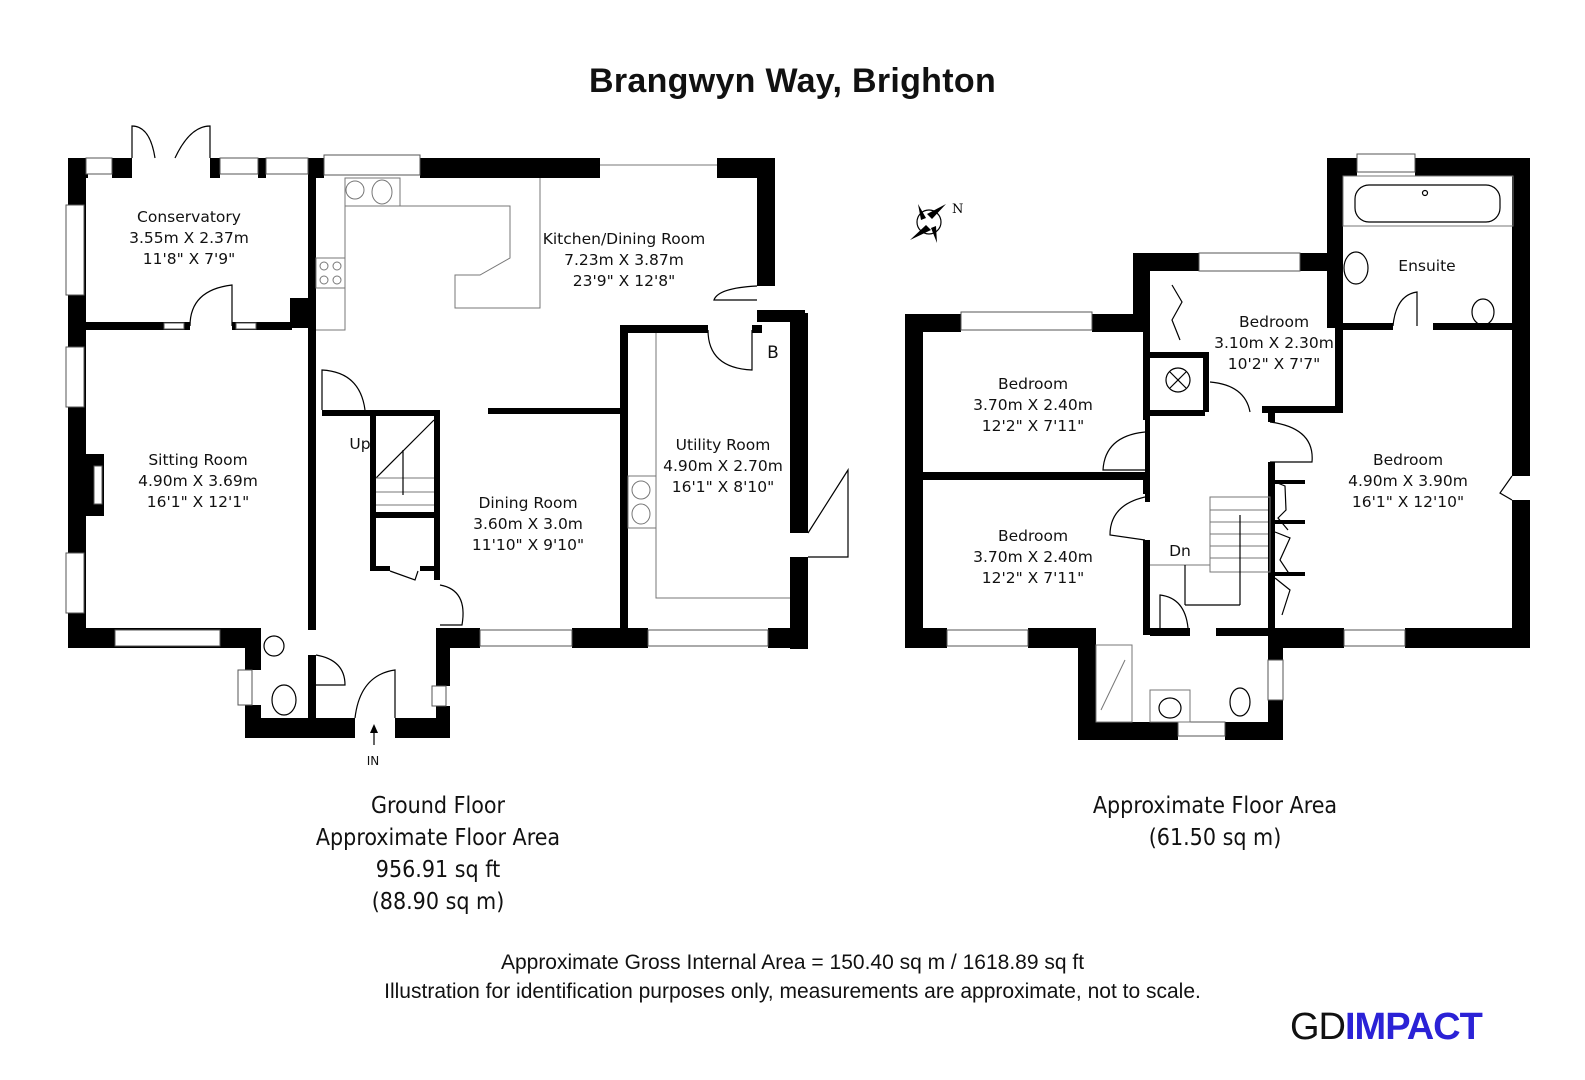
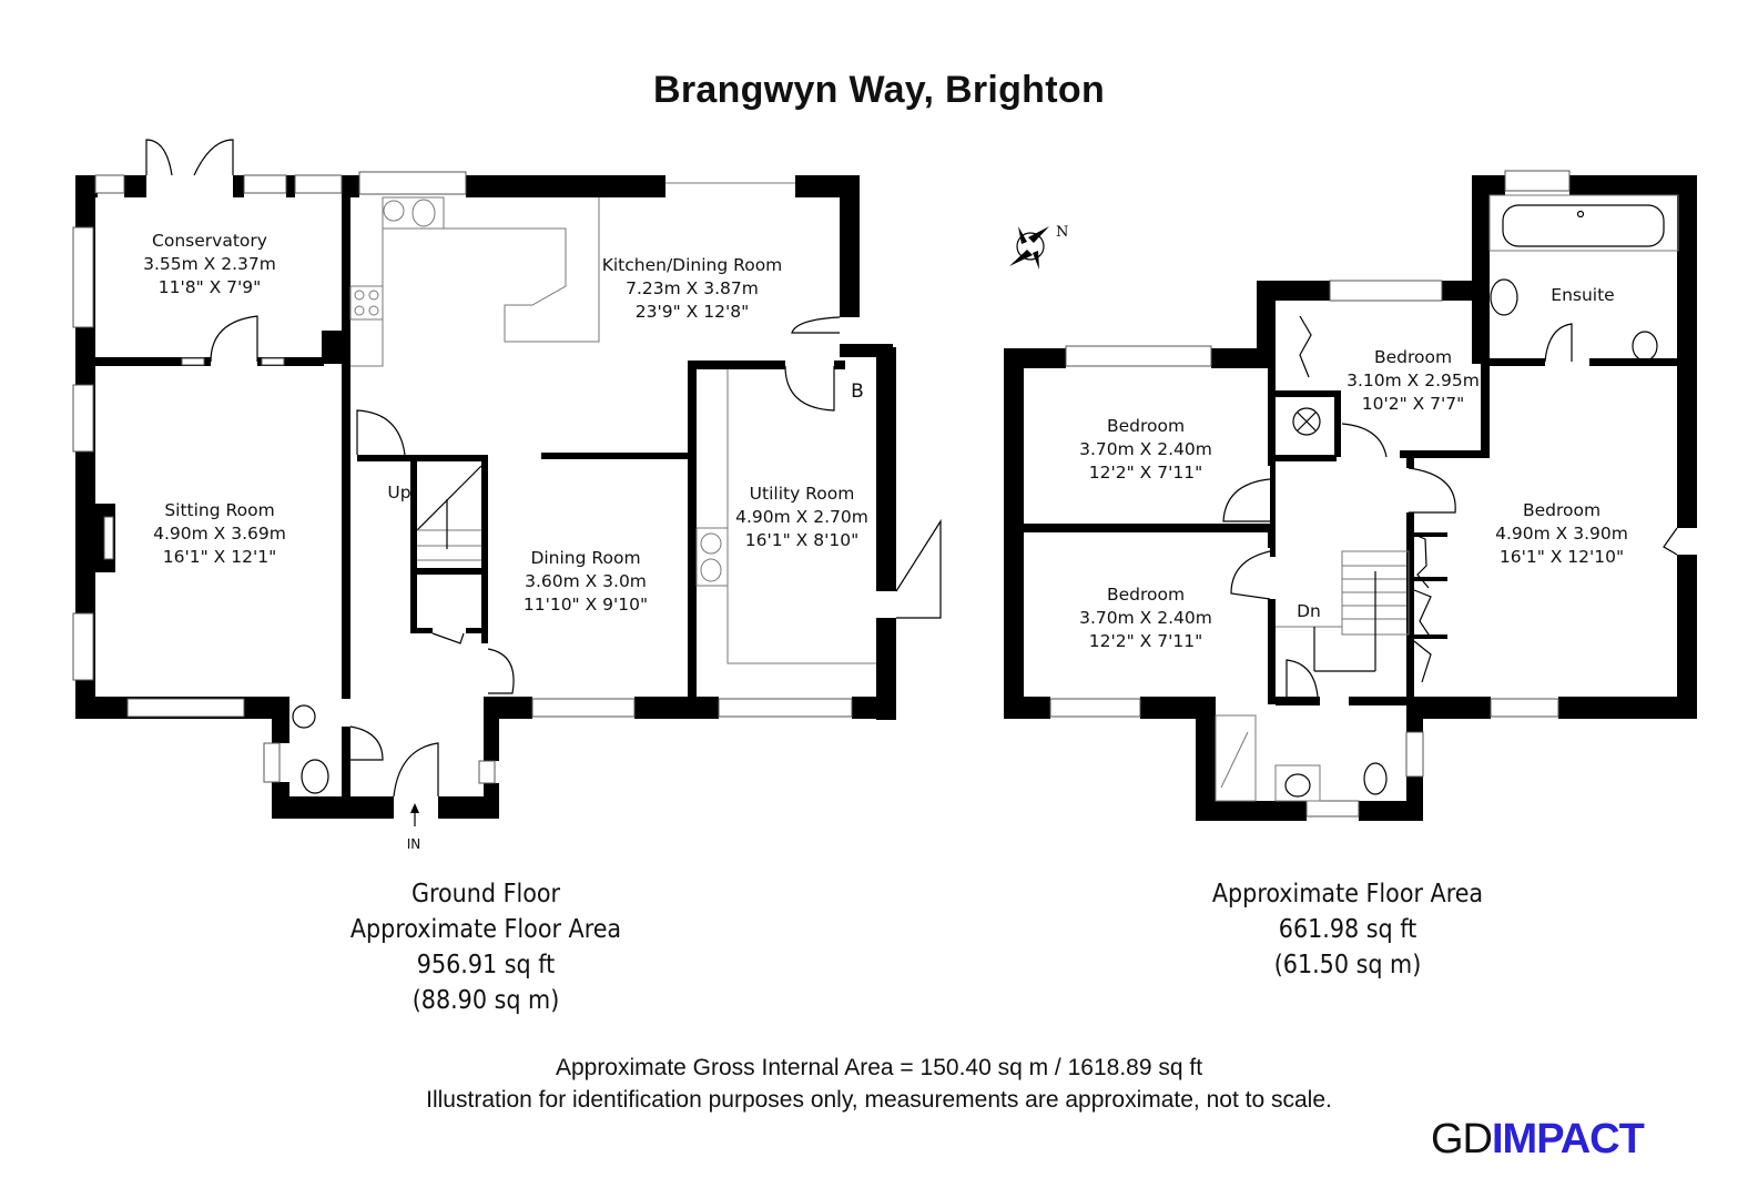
  Brangwyn Way, Brighton
  Conservatory
  3.55m X 2.37m
  11'8" X 7'9"
  Kitchen/Dining Room
  7.23m X 3.87m
  23'9" X 12'8"
  Sitting Room
  4.90m X 3.69m
  16'1" X 12'1"
  Dining Room
  3.60m X 3.0m
  11'10" X 9'10"
  Utility Room
  4.90m X 2.70m
  16'1" X 8'10"
  Up
  IN
  B
  N
  Ensuite
  Bedroom
- 3.10m X 2.30m
+ 3.10m X 2.95m
  10'2" X 7'7"
  Bedroom
  3.70m X 2.40m
  12'2" X 7'11"
  Bedroom
  4.90m X 3.90m
  16'1" X 12'10"
  Bedroom
  3.70m X 2.40m
  12'2" X 7'11"
  Dn
  Ground Floor
  Approximate Floor Area
  956.91 sq ft
  (88.90 sq m)
  Approximate Floor Area
+ 661.98 sq ft
  (61.50 sq m)
  Approximate Gross Internal Area = 150.40 sq m / 1618.89 sq ft
  Illustration for identification purposes only, measurements are approximate, not to scale.
  GDIMPACT
